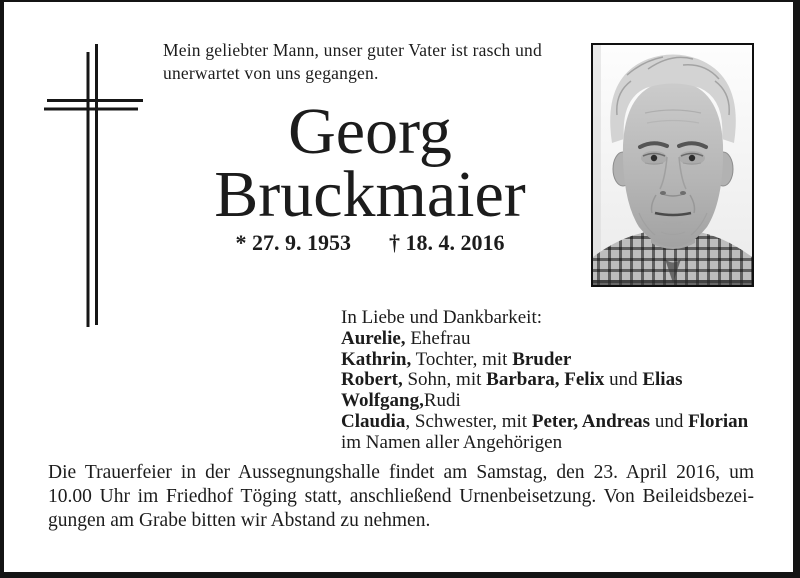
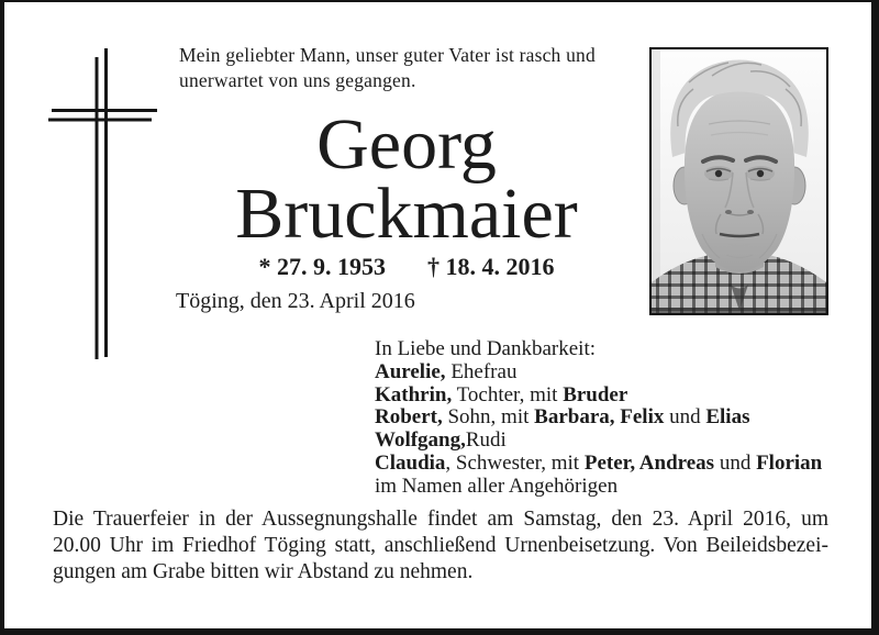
  Mein geliebter Mann, unser guter Vater ist rasch und
  unerwartet von uns gegangen.
  Georg
  Bruckmaier
  * 27. 9. 1953
  † 18. 4. 2016
+ Töging, den 23. April 2016
  In Liebe und Dankbarkeit:
  Aurelie, Ehefrau
  Kathrin, Tochter, mit Bruder
  Robert, Sohn, mit Barbara, Felix und Elias
  Wolfgang,Rudi
  Claudia, Schwester, mit Peter, Andreas und Florian
  im Namen aller Angehörigen
  Die Trauerfeier in der Aussegnungshalle findet am Samstag, den 23. April 2016, um
- 10.00 Uhr im Friedhof Töging statt, anschließend Urnenbeisetzung. Von Beileidsbezei-
+ 20.00 Uhr im Friedhof Töging statt, anschließend Urnenbeisetzung. Von Beileidsbezei-
  gungen am Grabe bitten wir Abstand zu nehmen.
